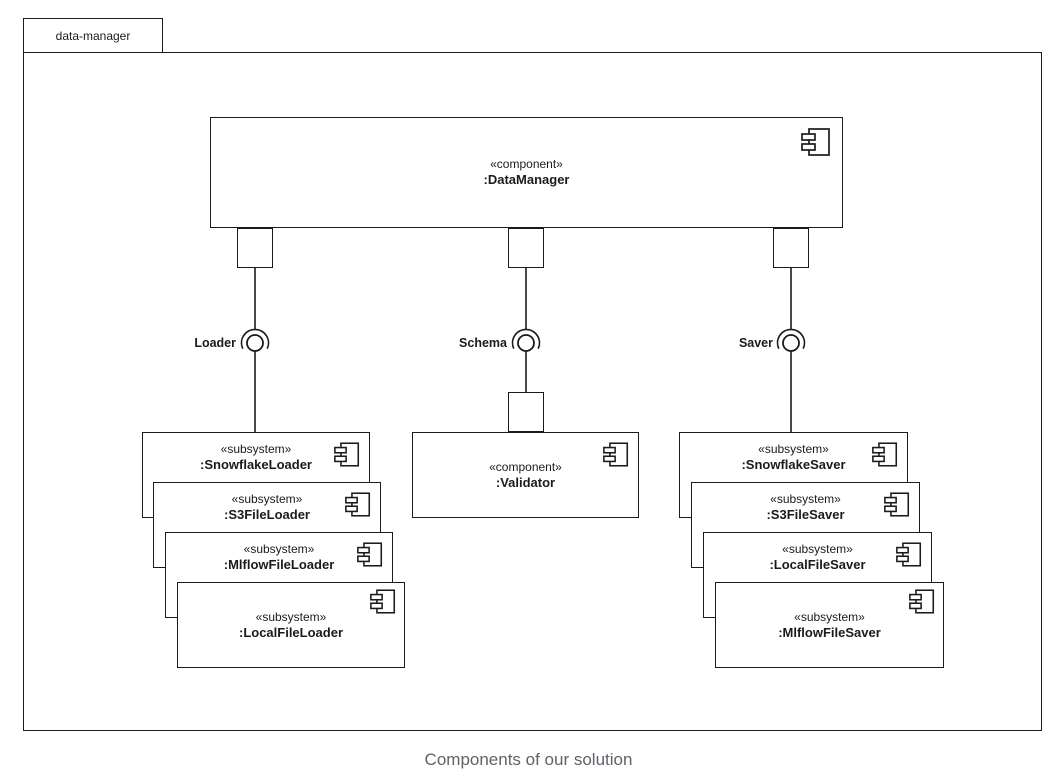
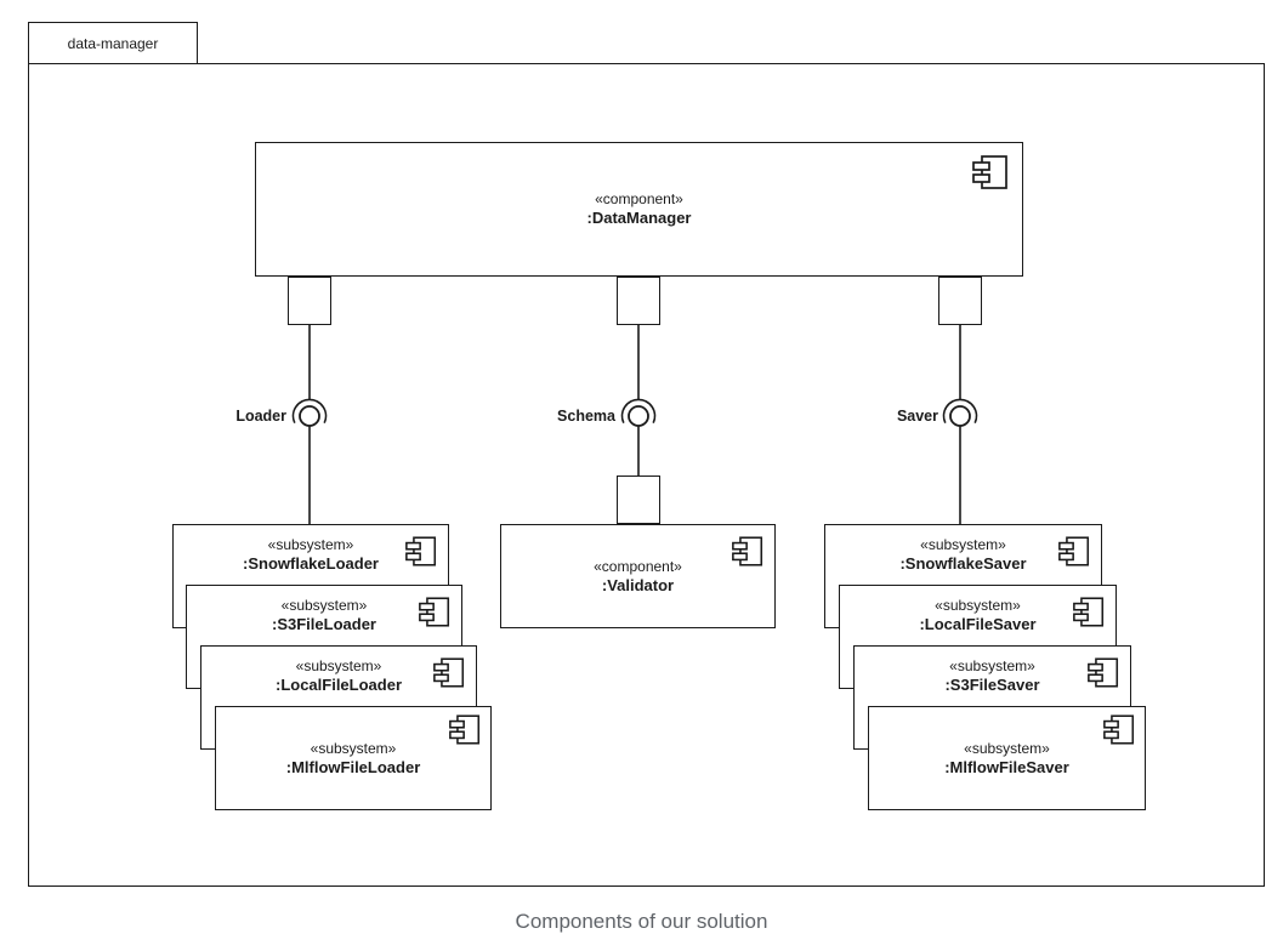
  data-manager
  Loader
  Schema
  Saver
  «component»
  :DataManager
  «component»
  :Validator
  «subsystem»
  :SnowflakeLoader
  «subsystem»
  :S3FileLoader
  «subsystem»
- :MlflowFileLoader
+ :LocalFileLoader
  «subsystem»
- :LocalFileLoader
+ :MlflowFileLoader
  «subsystem»
  :SnowflakeSaver
  «subsystem»
- :S3FileSaver
+ :LocalFileSaver
  «subsystem»
- :LocalFileSaver
+ :S3FileSaver
  «subsystem»
  :MlflowFileSaver
  Components of our solution
